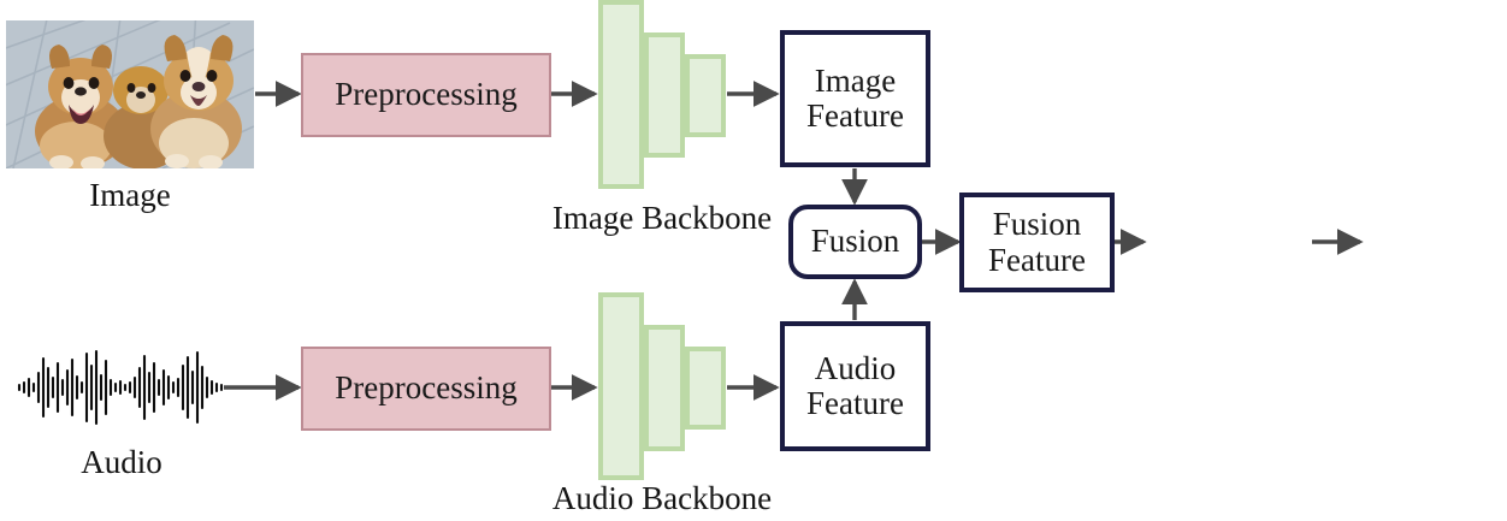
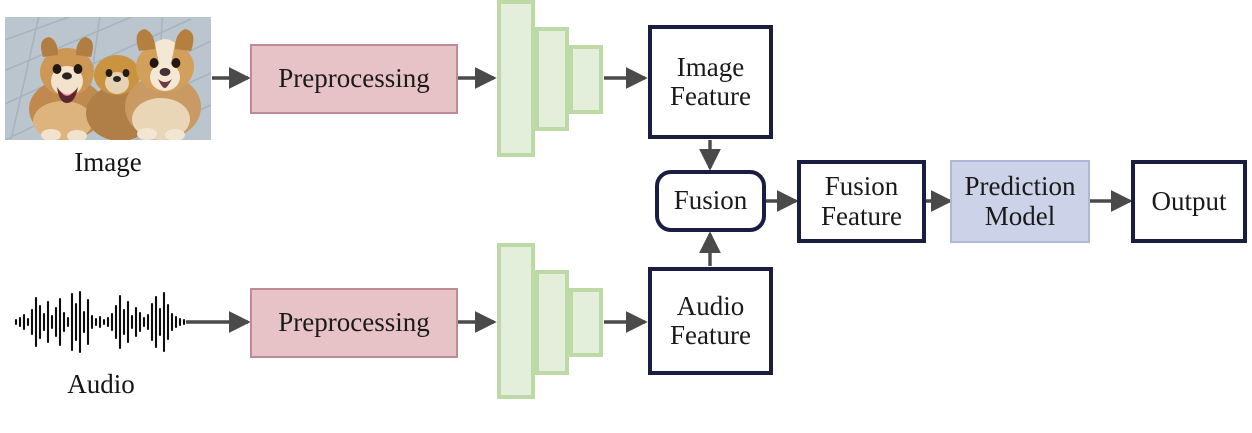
  Image
  Audio
  Preprocessing
  Preprocessing
- Image Backbone
- Audio Backbone
  Image
  Feature
  Audio
  Feature
  Fusion
  Fusion
  Feature
+ Prediction
+ Model
+ Output
